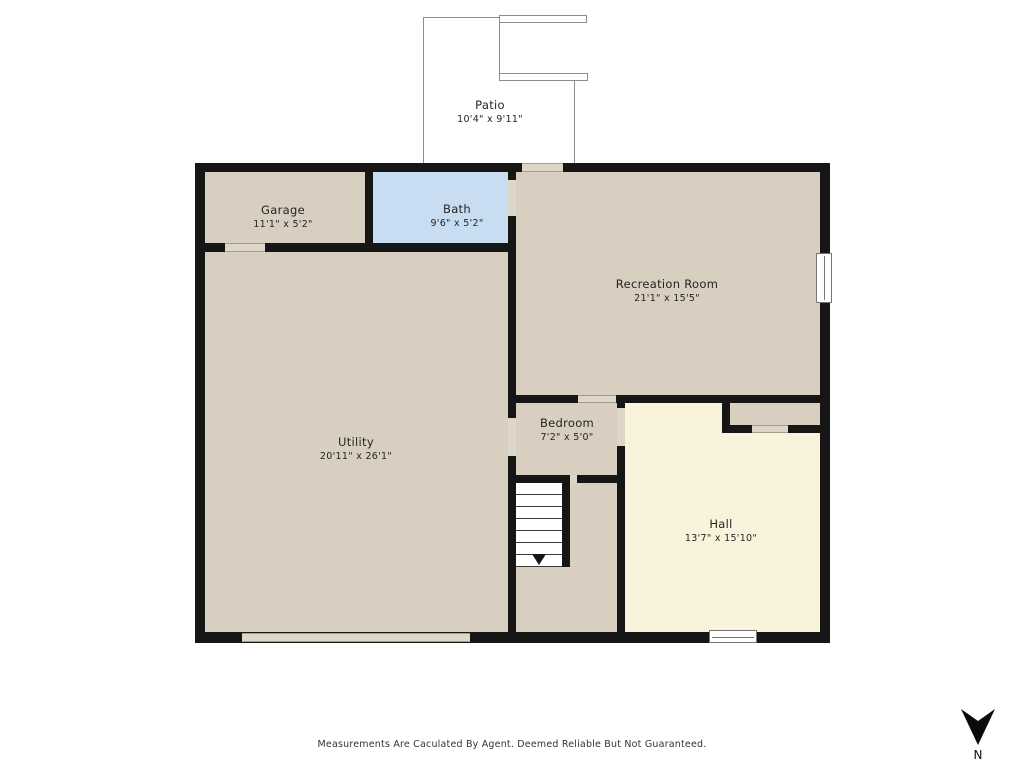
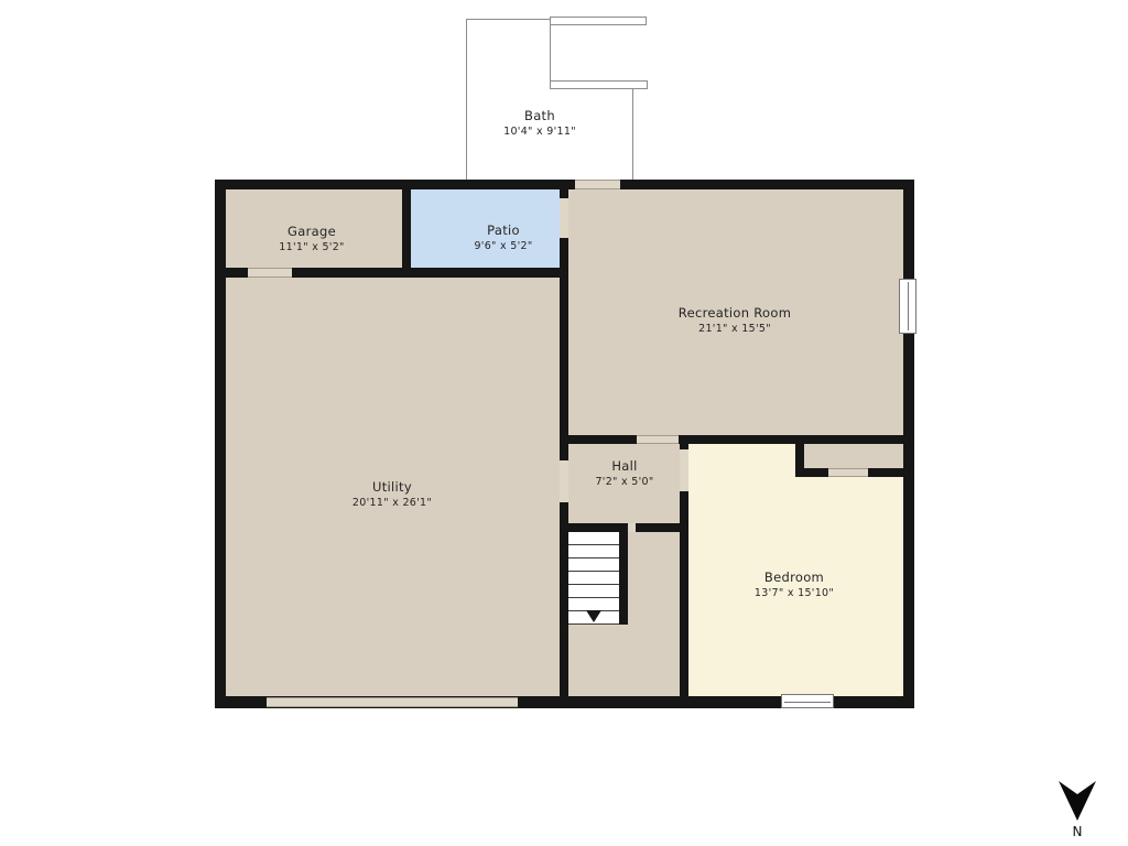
- Patio
+ Bath
  10'4" x 9'11"
  Garage
  11'1" x 5'2"
- Bath
+ Patio
  9'6" x 5'2"
  Recreation Room
  21'1" x 15'5"
  Utility
  20'11" x 26'1"
- Bedroom
+ Hall
  7'2" x 5'0"
- Hall
+ Bedroom
  13'7" x 15'10"
- Measurements Are Caculated By Agent. Deemed Reliable But Not Guaranteed.
  N
